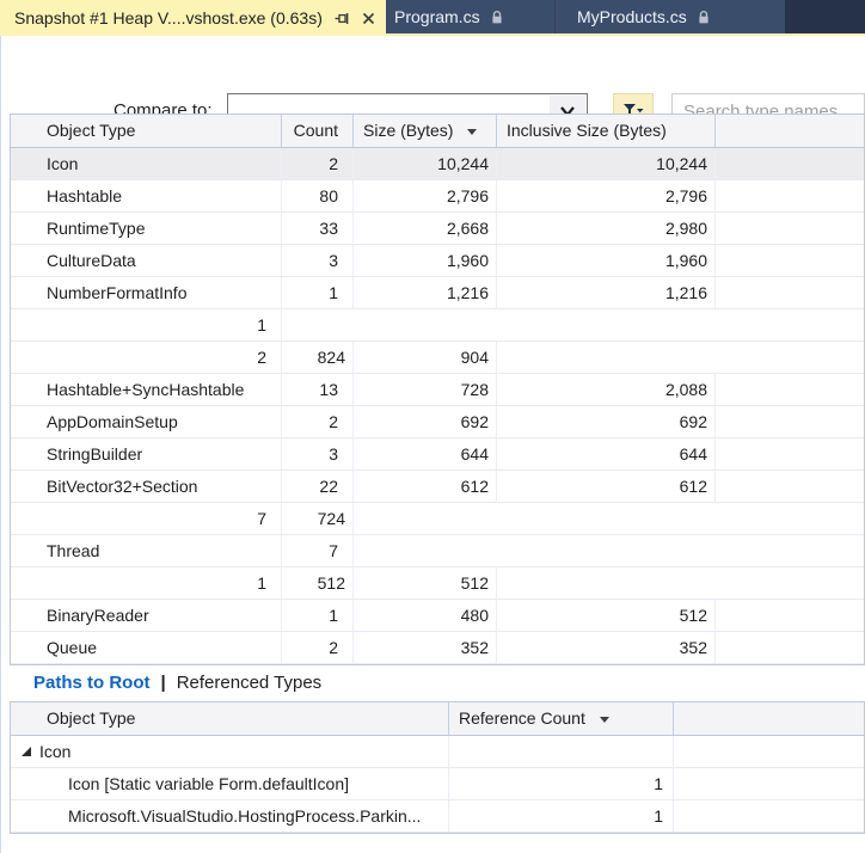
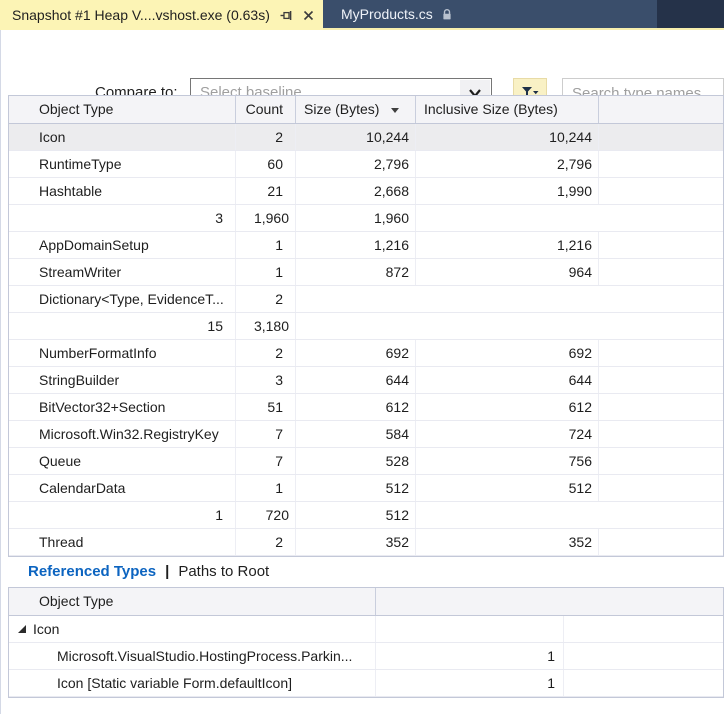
- Program.cs
  MyProducts.cs
  Snapshot #1 Heap V....vshost.exe (0.63s)
  Compare to:
+ Select baseline
  Search type names
  Object Type
  Count
  Size (Bytes)
  Inclusive Size (Bytes)
  Icon
  2
  10,244
  10,244
- Hashtable
+ RuntimeType
- 80
+ 60
  2,796
  2,796
- RuntimeType
+ Hashtable
- 33
+ 21
  2,668
- 2,980
+ 1,990
- CultureData
  3
  1,960
  1,960
- NumberFormatInfo
+ AppDomainSetup
  1
  1,216
  1,216
+ StreamWriter
  1
+ 872
+ 964
+ Dictionary<Type, EvidenceT...
  2
- 824
- 904
- Hashtable+SyncHashtable
- 13
+ 15
- 728
- 2,088
+ 3,180
- AppDomainSetup
+ NumberFormatInfo
  2
  692
  692
  StringBuilder
  3
  644
  644
  BitVector32+Section
- 22
+ 51
  612
  612
+ Microsoft.Win32.RegistryKey
  7
+ 584
  724
- Thread
+ Queue
  7
+ 528
+ 756
+ CalendarData
  1
  512
  512
- BinaryReader
  1
- 480
+ 720
  512
- Queue
+ Thread
  2
  352
  352
- Paths to Root
+ Referenced Types
  |
- Referenced Types
+ Paths to Root
  Object Type
- Reference Count
  Icon
- Icon [Static variable Form.defaultIcon]
+ Microsoft.VisualStudio.HostingProcess.Parkin...
  1
- Microsoft.VisualStudio.HostingProcess.Parkin...
+ Icon [Static variable Form.defaultIcon]
  1
